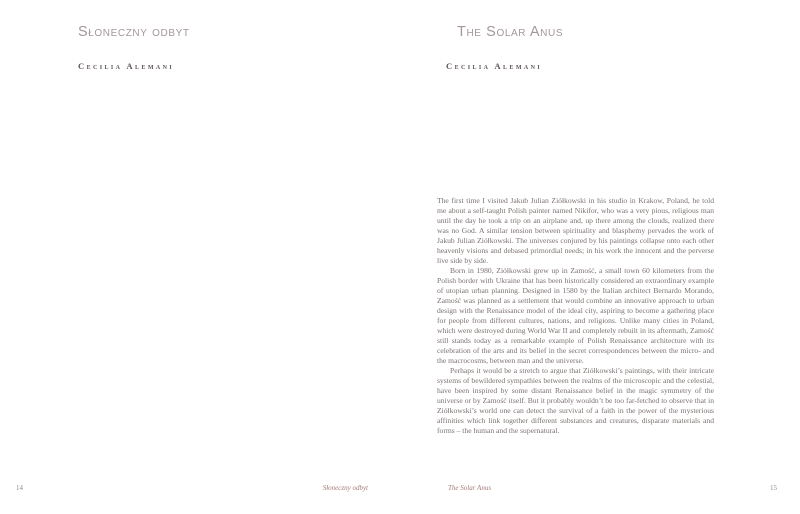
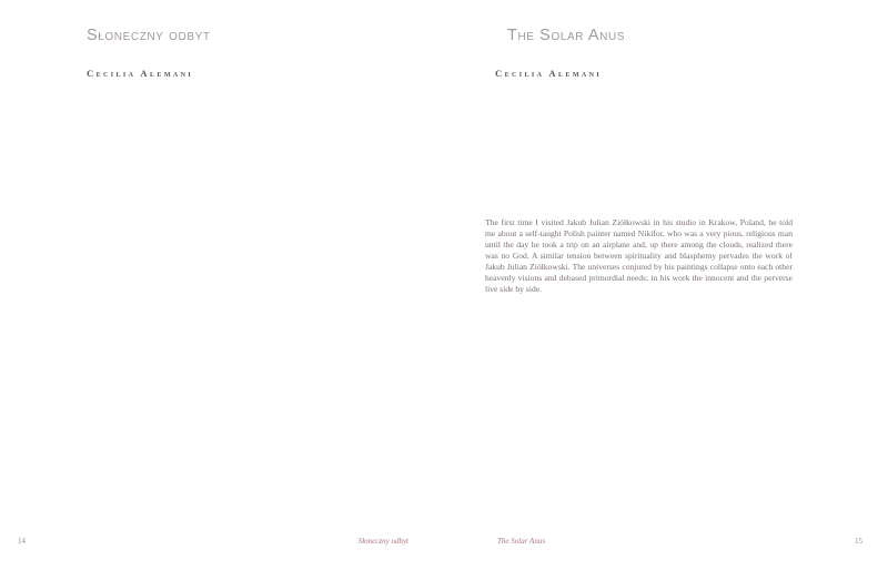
  Słoneczny odbyt
  Cecilia Alemani
  Słoneczny odbyt
  14
  The Solar Anus
  Cecilia Alemani
  The first time I visited Jakub Julian Ziółkowski in his studio in Krakow, Poland, he told me about a self-taught Polish painter named Nikifor, who was a very pious, religious man until the day he took a trip on an airplane and, up there among the clouds, realized there was no God. A similar tension between spirituality and blasphemy pervades the work of Jakub Julian Ziółkowski. The universes conjured by his paintings collapse onto each other heavenly visions and debased primordial needs; in his work the innocent and the perverse live side by side.
- Born in 1980, Ziółkowski grew up in Zamość, a small town 60 kilometers from the Polish border with Ukraine that has been historically considered an extraordinary example of utopian urban planning. Designed in 1580 by the Italian architect Bernardo Morando, Zamość was planned as a settlement that would combine an innovative approach to urban design with the Renaissance model of the ideal city, aspiring to become a gathering place for people from different cultures, nations, and religions. Unlike many cities in Poland, which were destroyed during World War II and completely rebuilt in its aftermath, Zamość still stands today as a remarkable example of Polish Renaissance architecture with its celebration of the arts and its belief in the secret correspondences between the micro- and the macrocosms, between man and the universe.
- Perhaps it would be a stretch to argue that Ziółkowski’s paintings, with their intricate systems of bewildered sympathies between the realms of the microscopic and the celestial, have been inspired by some distant Renaissance belief in the magic symmetry of the universe or by Zamość itself. But it probably wouldn’t be too far-fetched to observe that in Ziółkowski’s world one can detect the survival of a faith in the power of the mysterious affinities which link together different substances and creatures, disparate materials and forms – the human and the supernatural.
  The Solar Anus
  15
